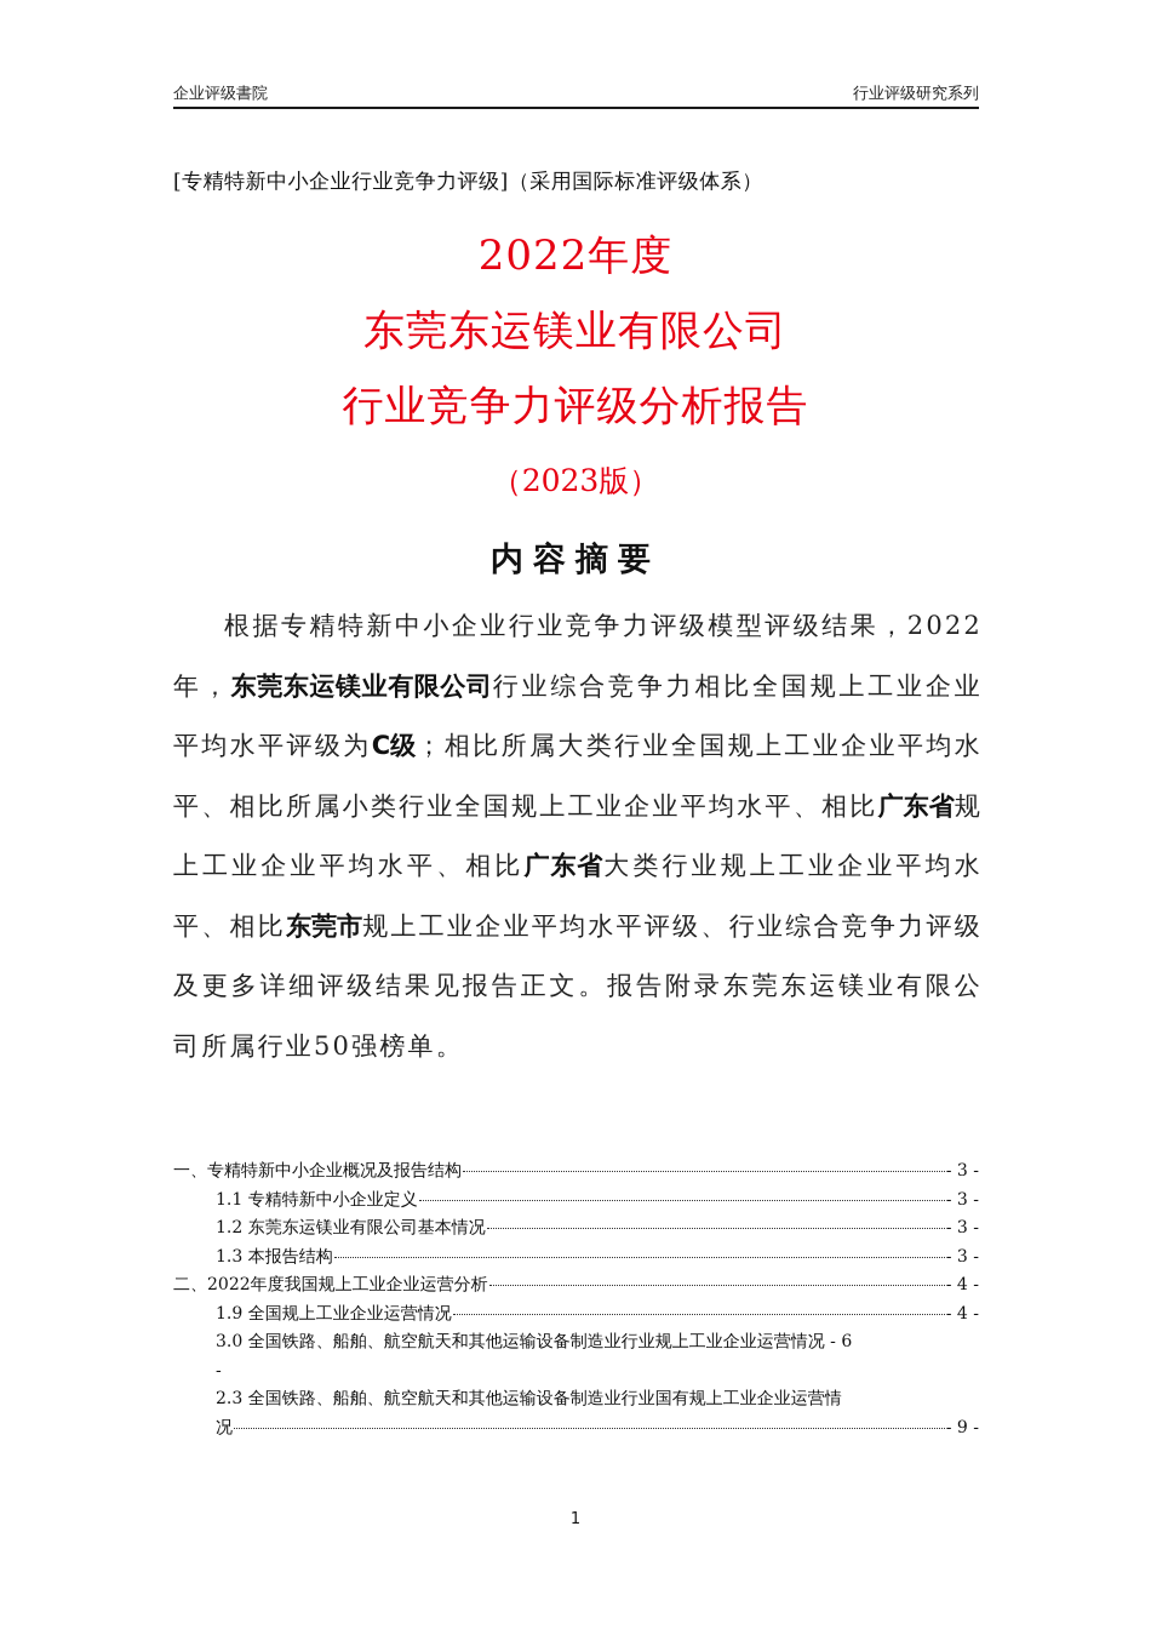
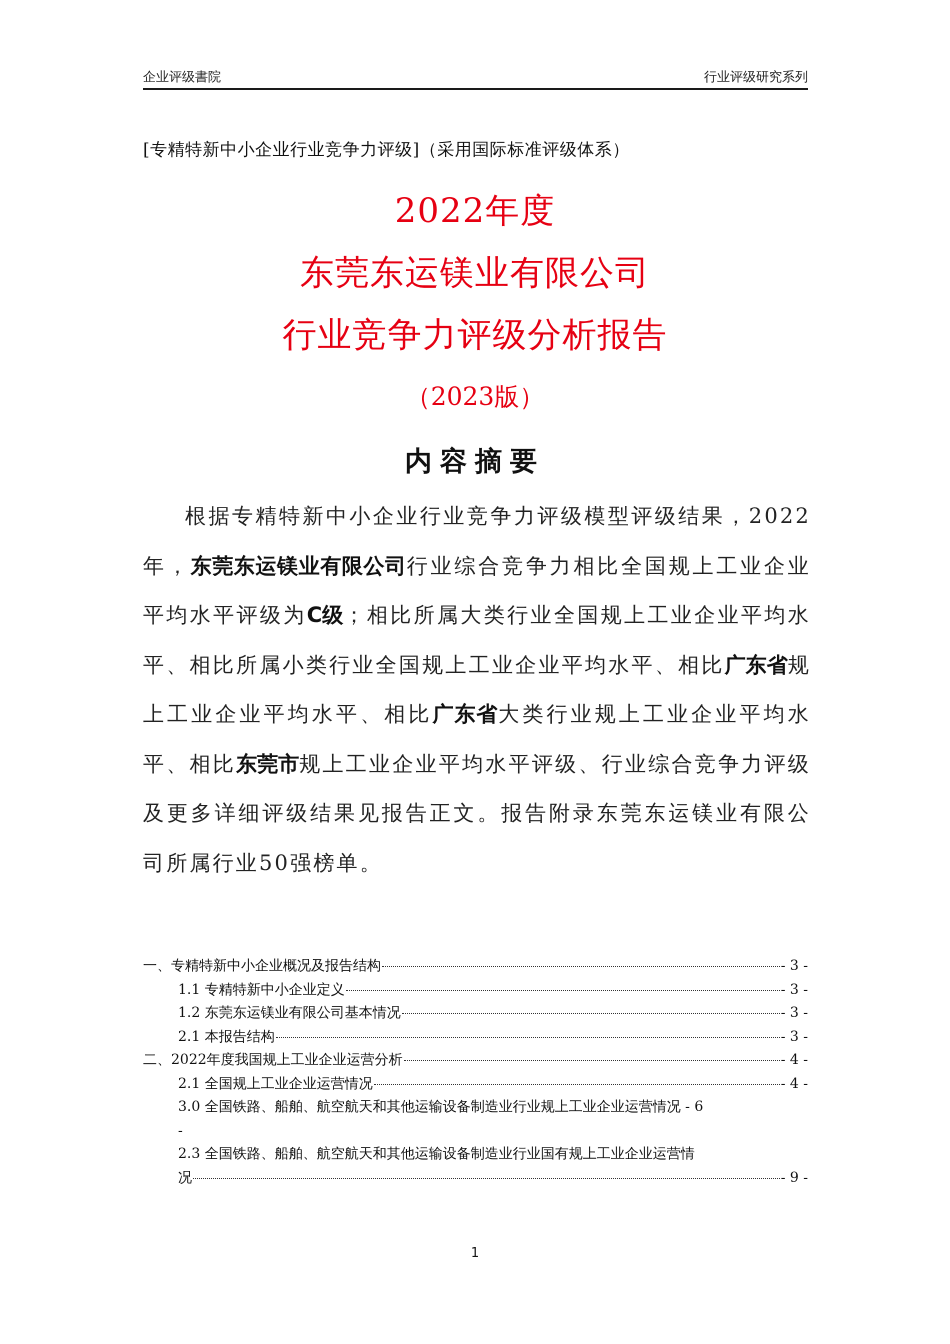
  企业评级書院
  行业评级研究系列
  [专精特新中小企业行业竞争力评级]（采用国际标准评级体系）
  2022年度
  东莞东运镁业有限公司
  行业竞争力评级分析报告
  （2023版）
  内容摘要
  根据专精特新中小企业行业竞争力评级模型评级结果，2022年，东莞东运镁业有限公司行业综合竞争力相比全国规上工业企业平均水平评级为C级；相比所属大类行业全国规上工业企业平均水平、相比所属小类行业全国规上工业企业平均水平、相比广东省规上工业企业平均水平、相比广东省大类行业规上工业企业平均水平、相比东莞市规上工业企业平均水平评级、行业综合竞争力评级及更多详细评级结果见报告正文。报告附录东莞东运镁业有限公司所属行业50强榜单。
  一、专精特新中小企业概况及报告结构
  - 3 -
  1.1 专精特新中小企业定义
  - 3 -
  1.2 东莞东运镁业有限公司基本情况
  - 3 -
- 1.3 本报告结构
+ 2.1 本报告结构
  - 3 -
  二、2022年度我国规上工业企业运营分析
  - 4 -
- 1.9 全国规上工业企业运营情况
+ 2.1 全国规上工业企业运营情况
  - 4 -
  3.0 全国铁路、船舶、航空航天和其他运输设备制造业行业规上工业企业运营情况 - 6
  -
  2.3 全国铁路、船舶、航空航天和其他运输设备制造业行业国有规上工业企业运营情
  况
  - 9 -
  1
